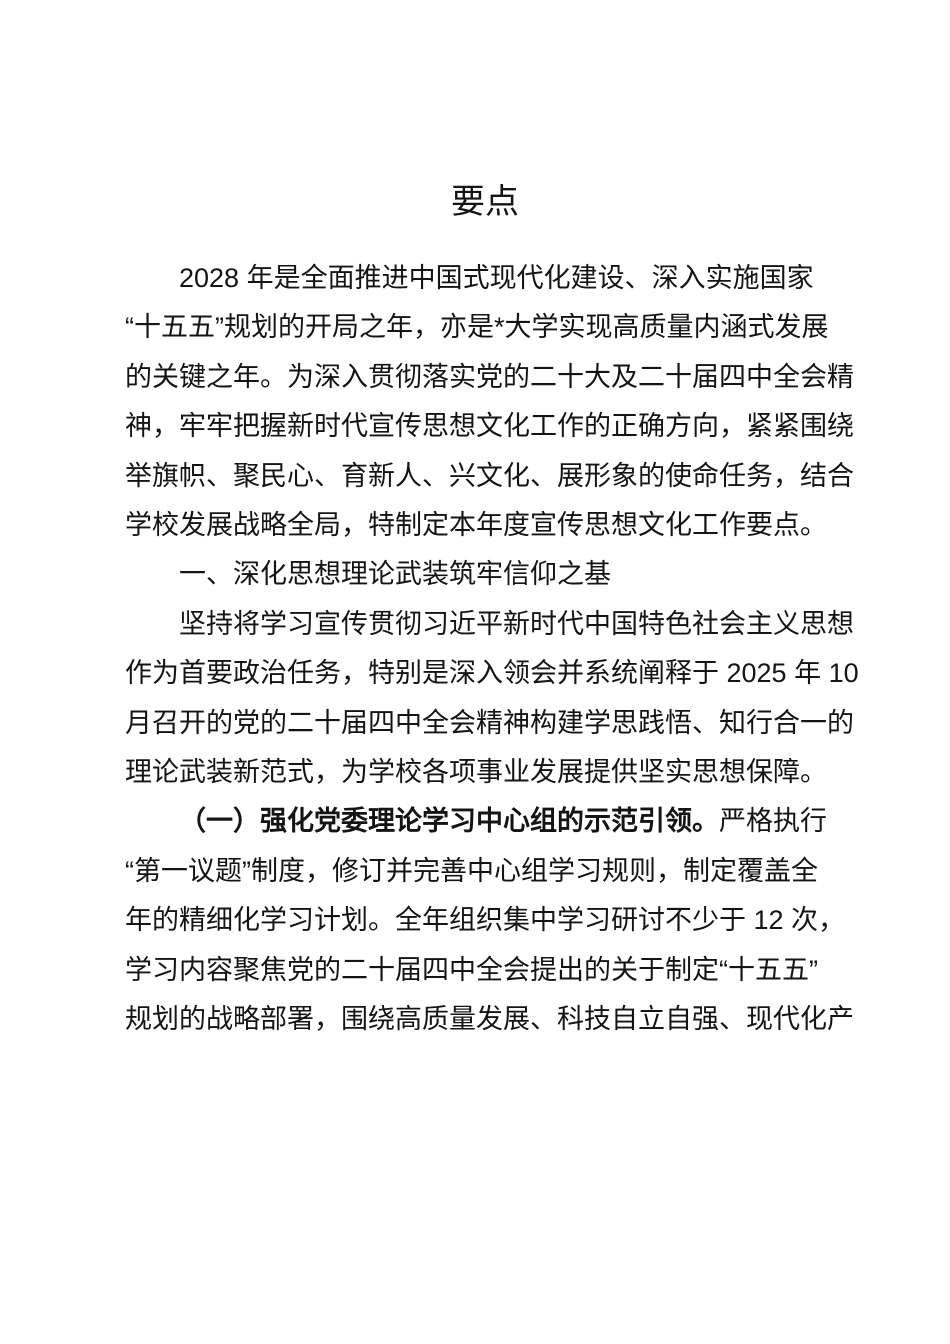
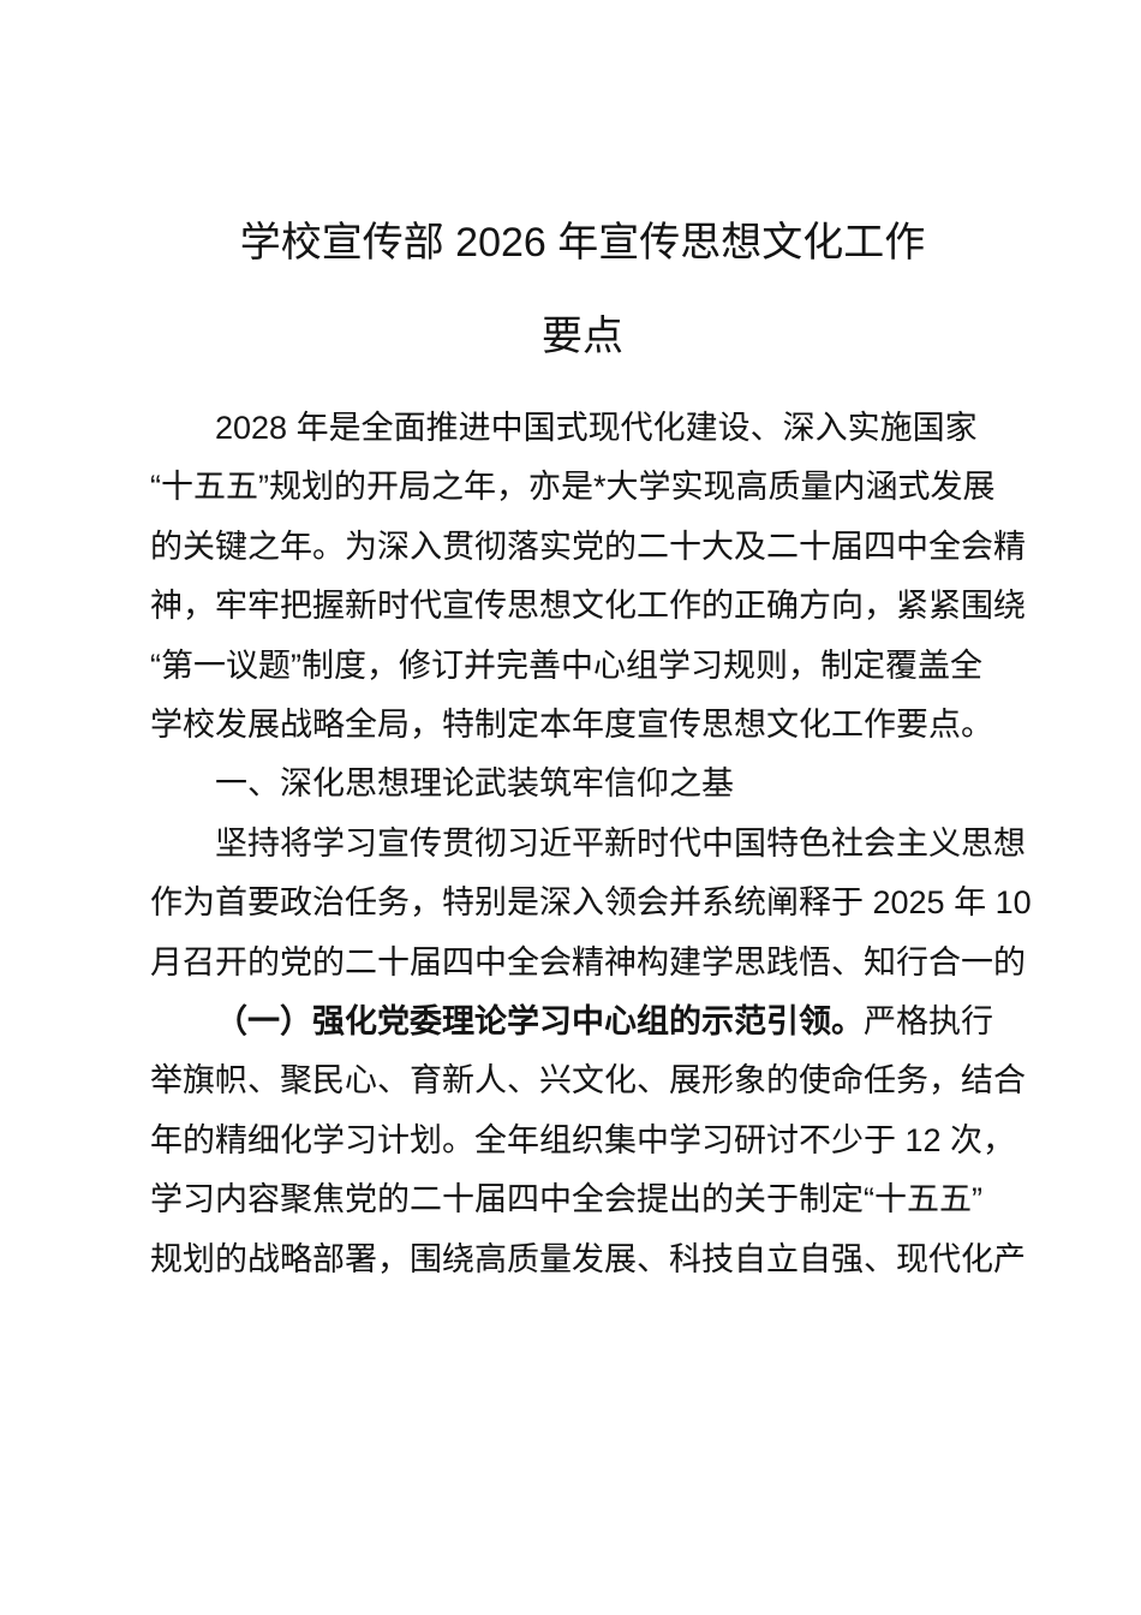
+ 学校宣传部 2026 年宣传思想文化工作
  要点
  2028 年是全面推进中国式现代化建设、深入实施国家
  “十五五”规划的开局之年，亦是*大学实现高质量内涵式发展
  的关键之年。为深入贯彻落实党的二十大及二十届四中全会精
  神，牢牢把握新时代宣传思想文化工作的正确方向，紧紧围绕
- 举旗帜、聚民心、育新人、兴文化、展形象的使命任务，结合
+ “第一议题”制度，修订并完善中心组学习规则，制定覆盖全
  学校发展战略全局，特制定本年度宣传思想文化工作要点。
  一、深化思想理论武装筑牢信仰之基
  坚持将学习宣传贯彻习近平新时代中国特色社会主义思想
  作为首要政治任务，特别是深入领会并系统阐释于 2025 年 10
  月召开的党的二十届四中全会精神构建学思践悟、知行合一的
- 理论武装新范式，为学校各项事业发展提供坚实思想保障。
  （一）强化党委理论学习中心组的示范引领。严格执行
- “第一议题”制度，修订并完善中心组学习规则，制定覆盖全
+ 举旗帜、聚民心、育新人、兴文化、展形象的使命任务，结合
  年的精细化学习计划。全年组织集中学习研讨不少于 12 次，
  学习内容聚焦党的二十届四中全会提出的关于制定“十五五”
  规划的战略部署，围绕高质量发展、科技自立自强、现代化产
